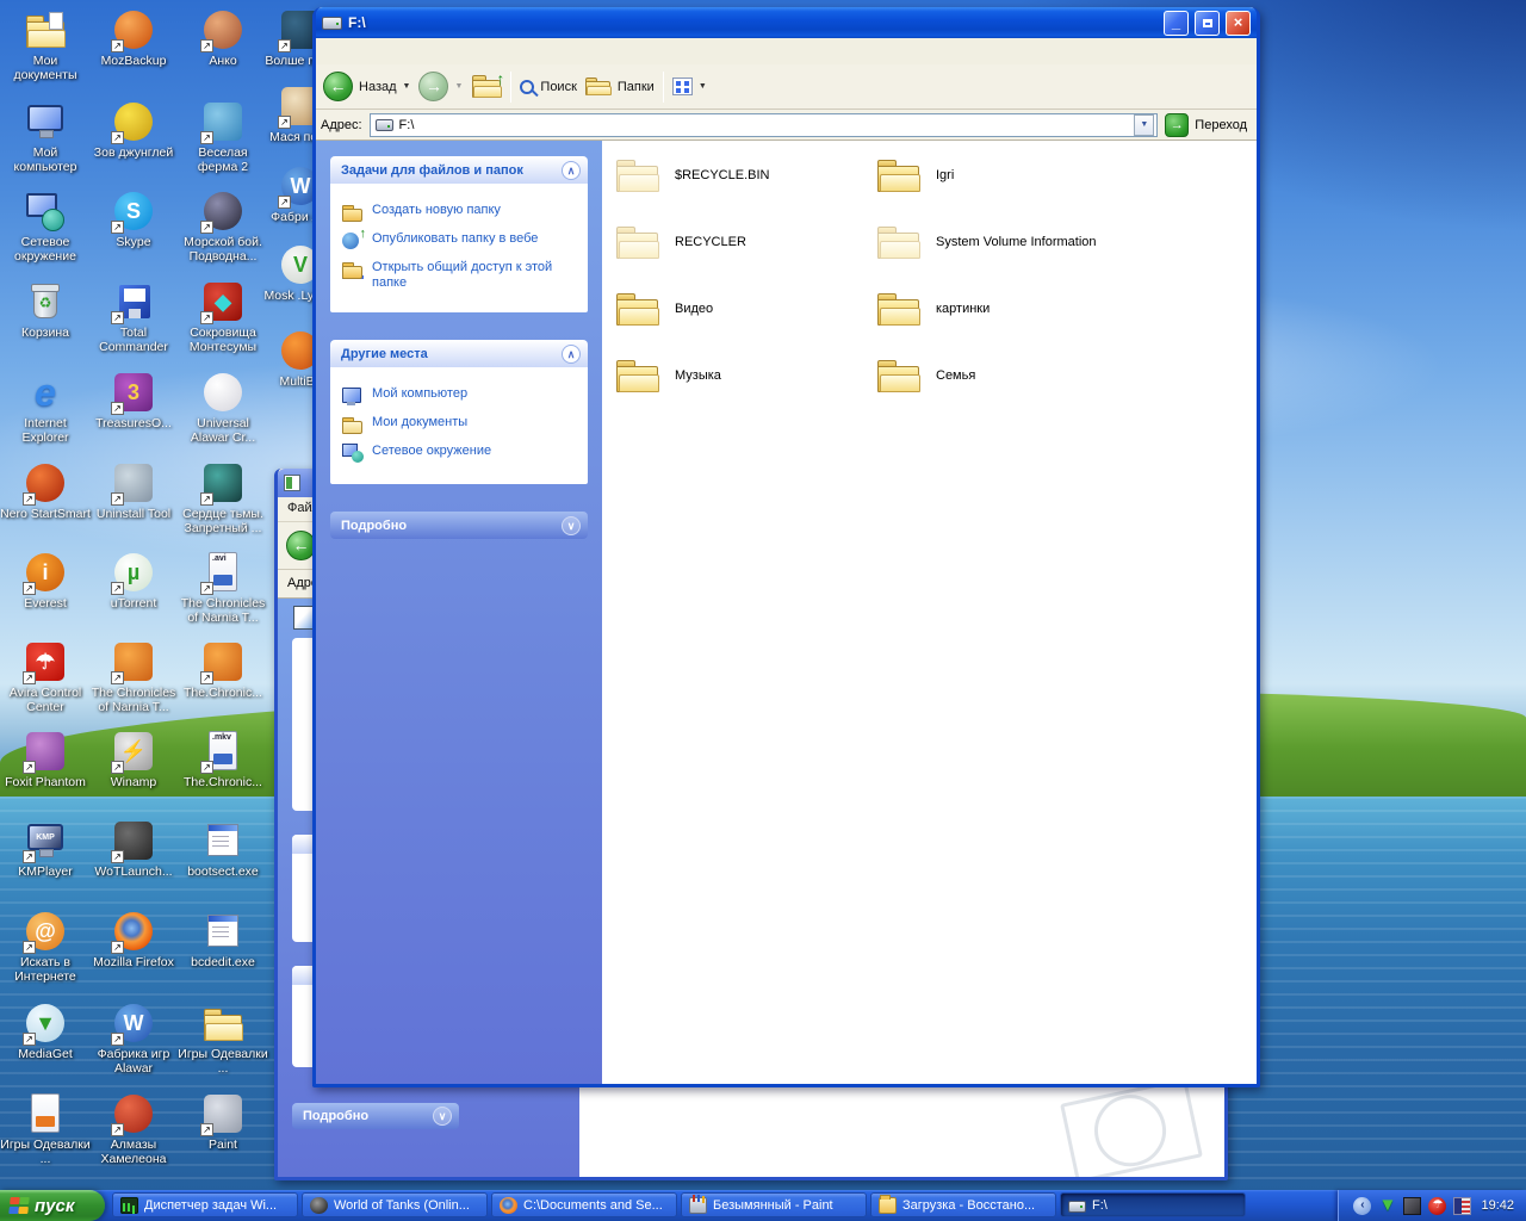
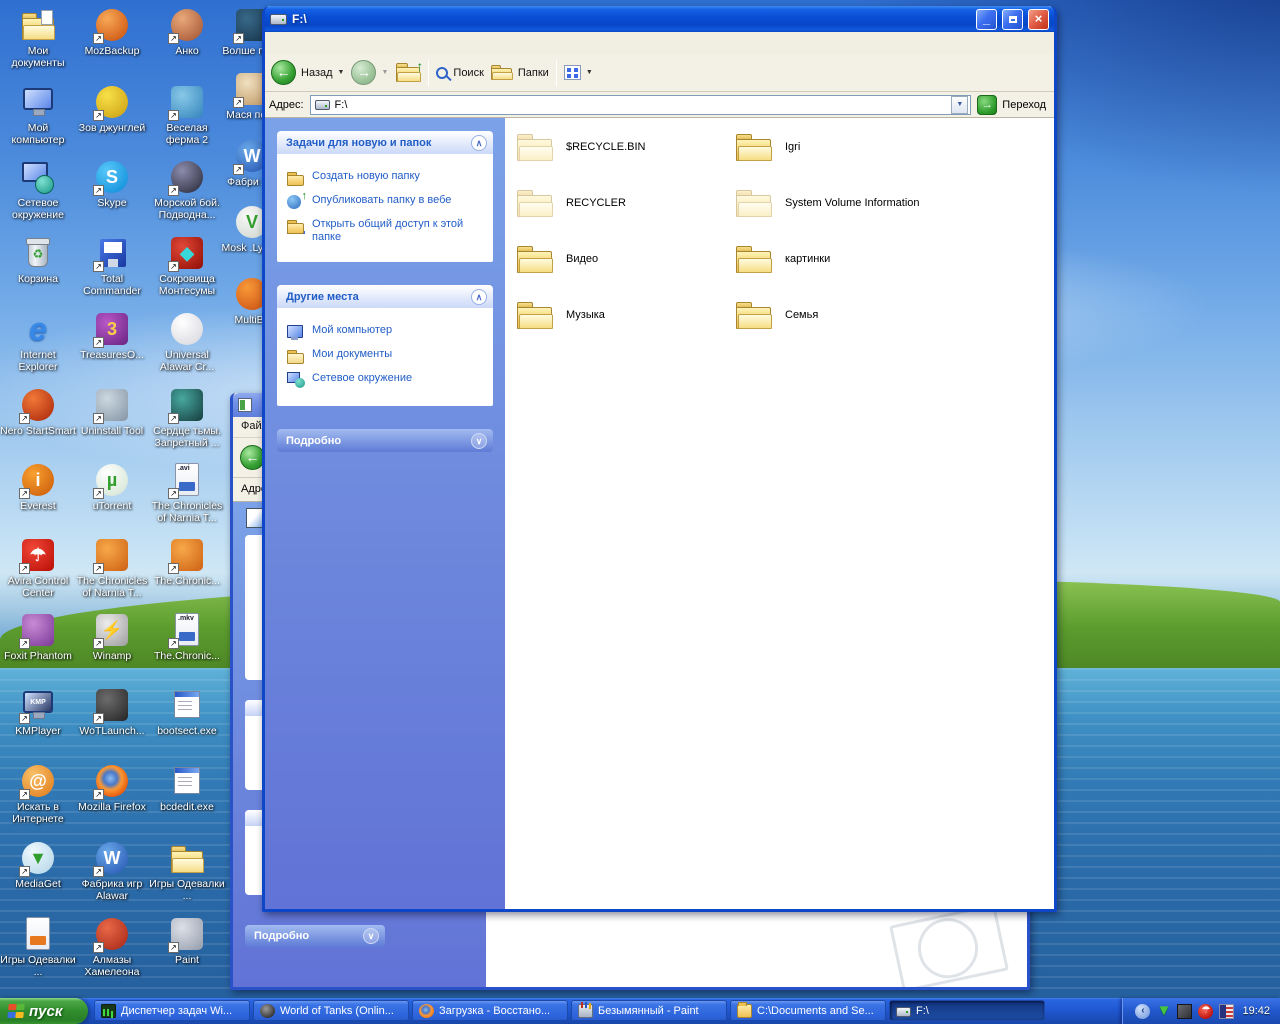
  Мои документы
  Мой компьютер
  Сетевое окружение
  ♻
  Корзина
  e
  Internet Explorer
  ↗
  Nero StartSmart
  i
  ↗
  Everest
  ☂
  ↗
  Avira Control Center
  ↗
  Foxit Phantom
  ↗
  KMPlayer
  @
  ↗
  Искать в Интернете
  ▼
  ↗
  MediaGet
  Игры Одевалки ...
  ↗
  MozBackup
  ↗
  Зов джунглей
  S
  ↗
  Skype
  ↗
  Total Commander
  3
  ↗
  TreasuresO...
  ↗
  Uninstall Tool
  µ
  ↗
  uTorrent
  ↗
  The Chronicles of Narnia T...
  ⚡
  ↗
  Winamp
  ↗
  WoTLaunch...
  ↗
  Mozilla Firefox
  W
  ↗
  Фабрика игр Alawar
  ↗
  Алмазы Хамелеона
  ↗
  Анко
  ↗
  Веселая ферма 2
  ↗
  Морской бой. Подводна...
  ◆
  ↗
  Сокровища Монтесумы
  Universal Alawar Cr...
  ↗
  Сердце тьмы. Запретный ...
  ↗
  The Chronicles of Narnia T...
  ↗
  The.Chronic...
  ↗
  The.Chronic...
  bootsect.exe
  bcdedit.exe
  Игры Одевалки ...
  ↗
  Paint
  ↗
  ↗
  W
  ↗
  V
  MultiB
  Фай
  ←
  Подробно
  ∨
  F:\
  _
  ×
  ←
  Назад
  →
  ↑
  Поиск
  Папки
  Адрес:
  F:\
  →
  Переход
- Задачи для файлов и папок
+ Задачи для новую и папок
  ∧
  Создать новую папку
  Опубликовать папку в вебе
  Открыть общий доступ к этой папке
  Другие места
  ∧
  Мой компьютер
  Мои документы
  Сетевое окружение
  Подробно
  ∨
  $RECYCLE.BIN
  RECYCLER
  Видео
  Музыка
  Igri
  System Volume Information
  картинки
  Семья
  пуск
  Диспетчер задач Wi...
  World of Tanks (Onlin...
- C:\Documents and Se...
+ Загрузка - Восстано...
  Безымянный - Paint
- Загрузка - Восстано...
+ C:\Documents and Se...
  F:\
  ‹
  ▼
  ☂
  19:42
